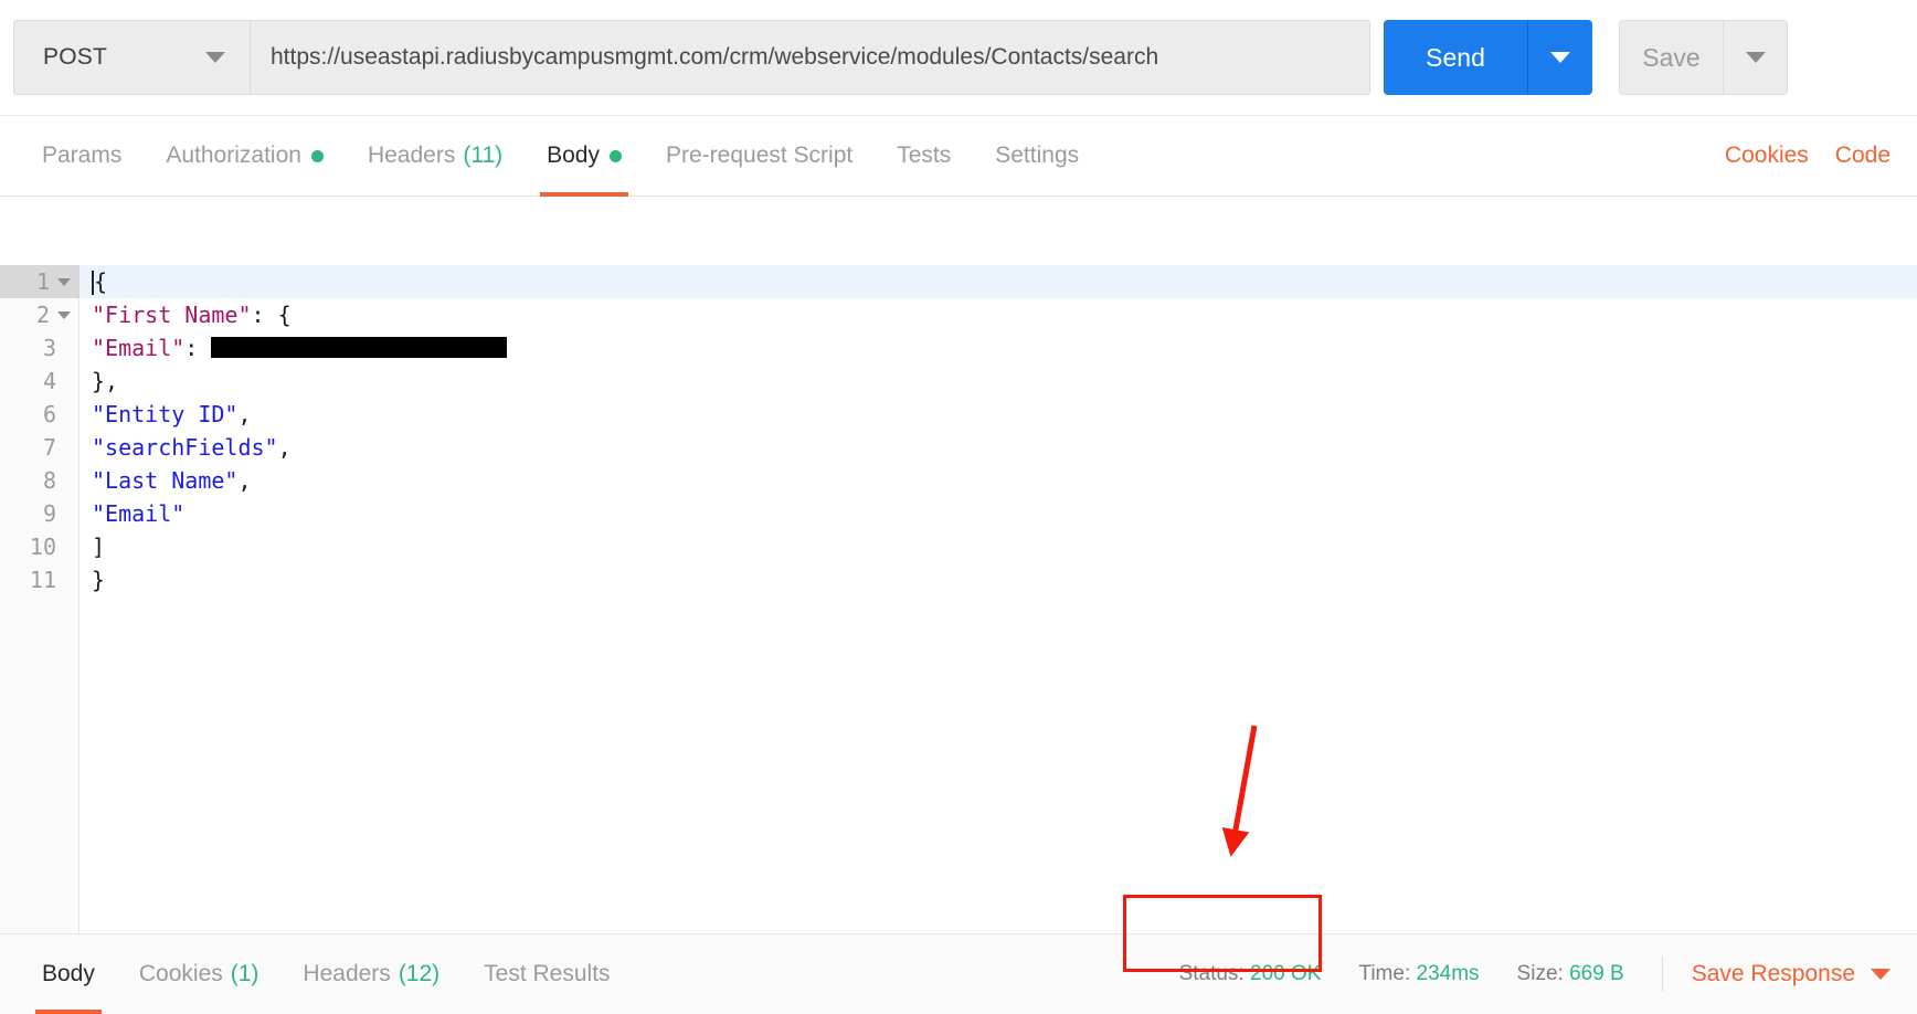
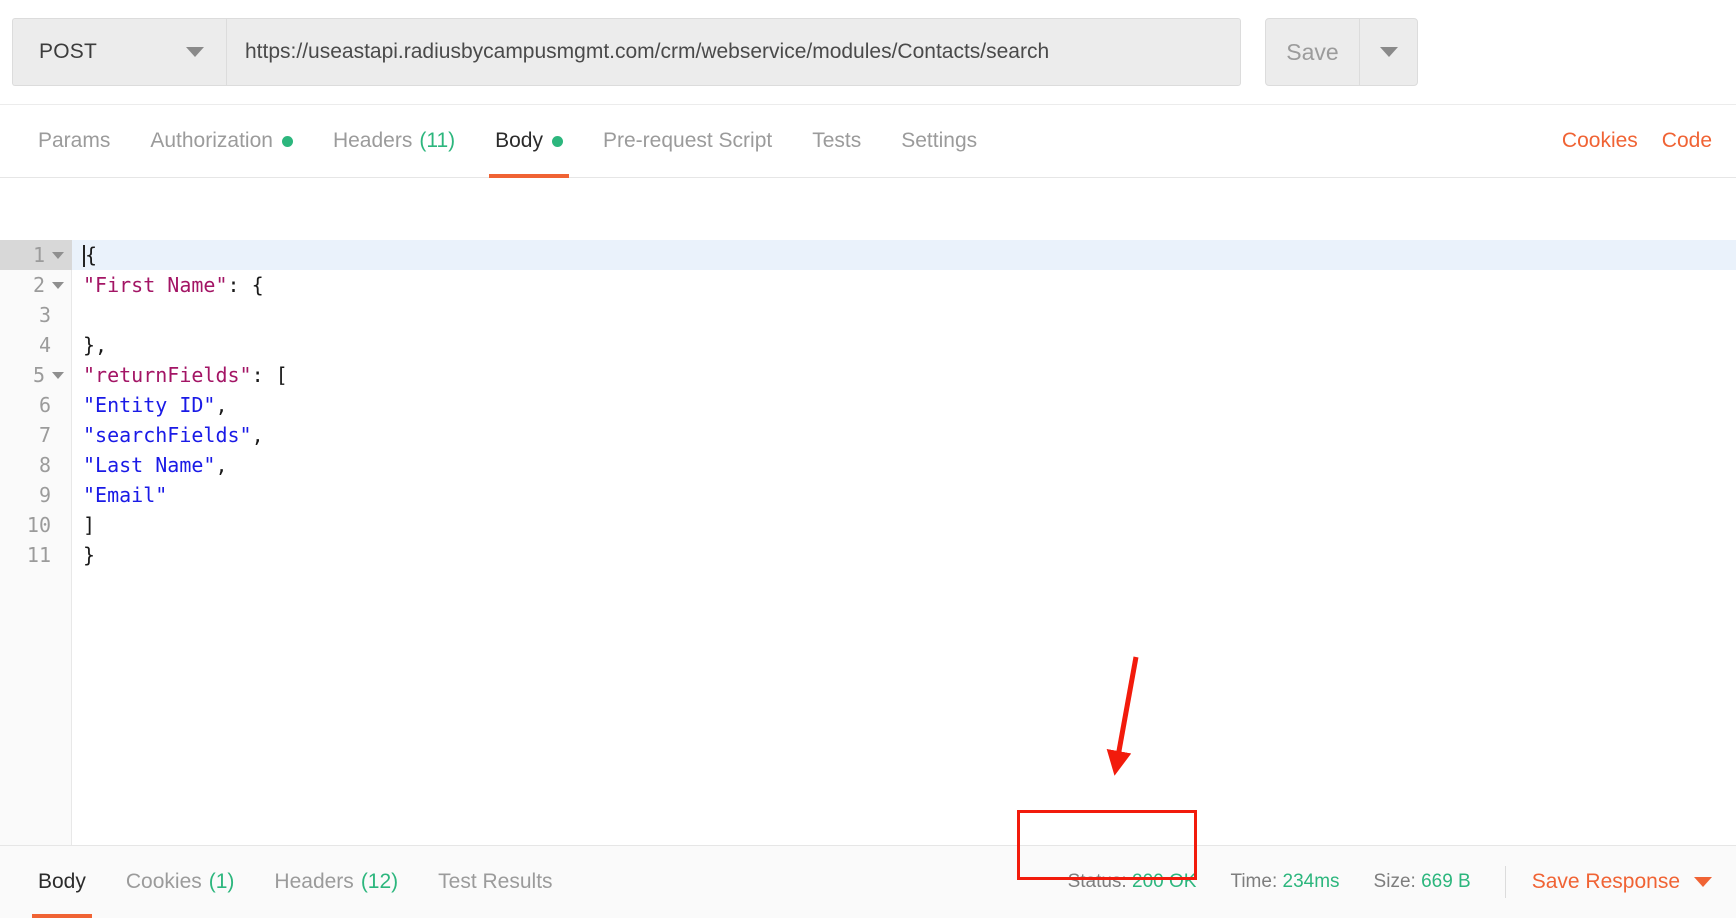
  POST
  https://useastapi.radiusbycampusmgmt.com/crm/webservice/modules/Contacts/search
- Send
  Save
  Params
  Authorization
  Headers
  (11)
  Body
  Pre-request Script
  Tests
  Settings
  Cookies
  Code
  1
  {
  2
  "First Name": {
  3
- "Email":
  4
  },
+ 5
+ "returnFields": [
  6
  "Entity ID",
  7
  "searchFields",
  8
  "Last Name",
  9
  "Email"
  10
  ]
  11
  }
  Body
  Cookies
  (1)
  Headers
  (12)
  Test Results
  Status: 200 OK
  Time: 234ms
  Size: 669 B
  Save Response
